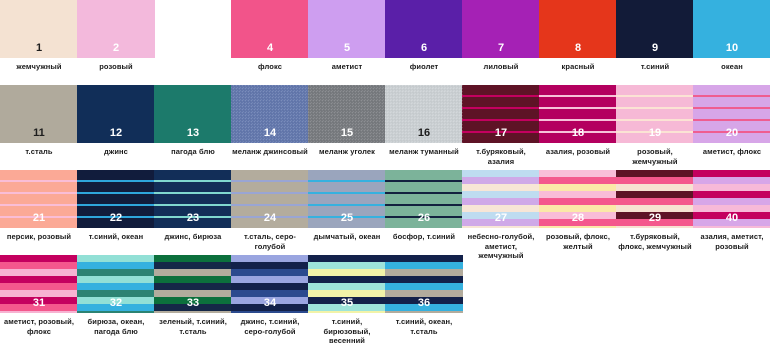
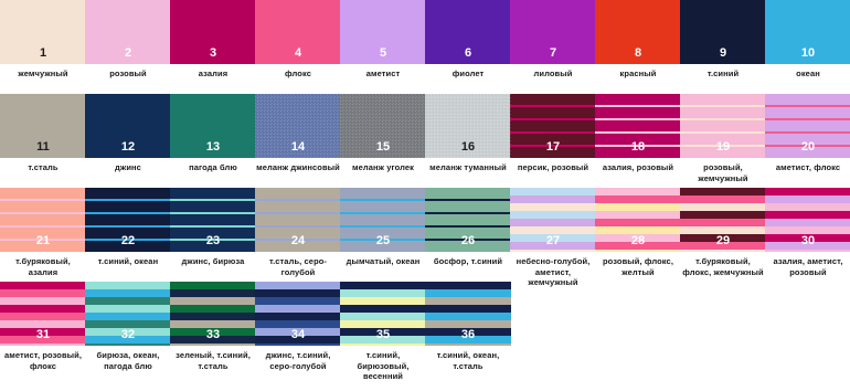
  1
  жемчужный
  2
  розовый
+ 3
+ азалия
  4
  флокс
  5
  аметист
  6
  фиолет
  7
  лиловый
  8
  красный
  9
  т.синий
  10
  океан
  11
  т.сталь
  12
  джинс
  13
  пагода блю
  14
  меланж джинсовый
  15
  меланж уголек
  16
  меланж туманный
  17
- т.буряковый, азалия
+ персик, розовый
  18
  азалия, розовый
  19
  розовый, жемчужный
  20
  аметист, флокс
  21
- персик, розовый
+ т.буряковый, азалия
  22
  т.синий, океан
  23
  джинс, бирюза
  24
  т.сталь, серо-голубой
  25
  дымчатый, океан
  26
  босфор, т.синий
  27
  небесно-голубой, аметист, жемчужный
  28
  розовый, флокс, желтый
  29
  т.буряковый, флокс, жемчужный
- 40
+ 30
  азалия, аметист, розовый
  31
  аметист, розовый, флокс
  32
  бирюза, океан, пагода блю
  33
  зеленый, т.синий, т.сталь
  34
  джинс, т.синий, серо-голубой
  35
  т.синий, бирюзовый, весенний
  36
  т.синий, океан, т.сталь
